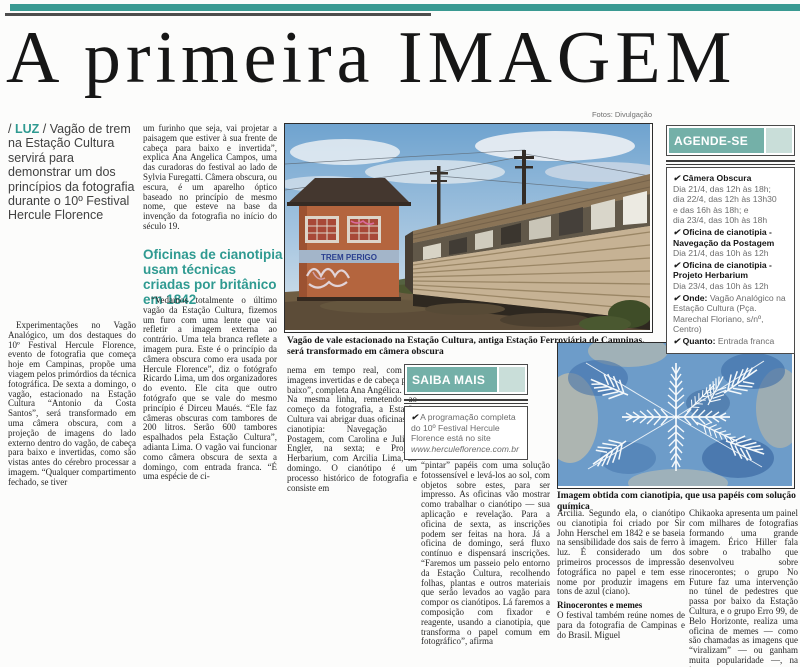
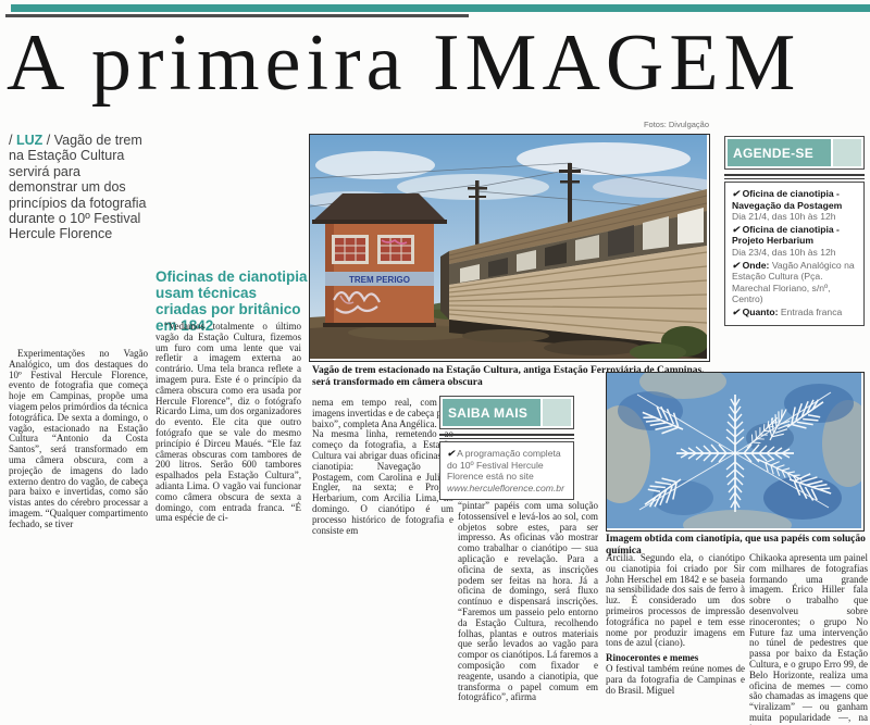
  A primeira IMAGEM
  Fotos: Divulgação
  / LUZ / Vagão de trem na Estação Cultura servirá para demonstrar um dos princípios da fotografia durante o 10º Festival Hercule Florence
  Experimentações no Vagão Analógico, um dos destaques do 10º Festival Hercule Florence, evento de fotografia que começa hoje em Campinas, propõe uma viagem pelos primórdios da técnica fotográfica. De sexta a domingo, o vagão, estacionado na Estação Cultura “Antonio da Costa Santos”, será transformado em uma câmera obscura, com a projeção de imagens do lado externo dentro do vagão, de cabeça para baixo e invertidas, como são vistas antes do cérebro processar a imagem. “Qualquer compartimento fechado, se tiver
- um furinho que seja, vai projetar a paisagem que estiver à sua frente de cabeça para baixo e invertida”, explica Ana Angelica Campos, uma das curadoras do festival ao lado de Sylvia Furegatti. Câmera obscura, ou escura, é um aparelho óptico baseado no princípio de mesmo nome, que esteve na base da invenção da fotografia no início do século 19.
  Oficinas de cianotipia usam técnicas criadas por britânico em 1842
  “Vedamos totalmente o último vagão da Estação Cultura, fizemos um furo com uma lente que vai refletir a imagem externa ao contrário. Uma tela branca reflete a imagem pura. Este é o princípio da câmera obscura como era usada por Hercule Florence”, diz o fotógrafo Ricardo Lima, um dos organizadores do evento. Ele cita que outro fotógrafo que se vale do mesmo princípio é Dirceu Maués. “Ele faz câmeras obscuras com tambores de 200 litros. Serão 600 tambores espalhados pela Estação Cultura”, adianta Lima. O vagão vai funcionar como câmera obscura de sexta a domingo, com entrada franca. “É uma espécie de ci-
  TREM PERIGO
- Vagão de vale estacionado na Estação Cultura, antiga Estação Ferroviária de Campinas, será transformado em câmera obscura
+ Vagão de trem estacionado na Estação Cultura, antiga Estação Ferroviária de Campinas, será transformado em câmera obscura
  nema em tempo real, com imagens invertidas e de cabeça baixo”, completa Ana Angélica.
  Na mesma linha, remetendo ao começo da fotografia, a Esta Cultura vai abrigar duas oficina cianotipia: Navegação Postagem, com Carolina e Jul Engler, na sexta; e Pro Herbarium, com Arcilia Lima, domingo. O cianótipo é um processo histórico de fotografia e consiste em
  SAIBA MAIS
  ✔ A programação completa do 10º Festival Hercule Florence está no site www.herculeflorence.com.br
  “pintar” papéis com uma solução fotossensível e levá-los ao sol, com objetos sobre estes, para ser impresso. As oficinas vão mostrar como trabalhar o cianótipo — sua aplicação e revelação. Para a oficina de sexta, as inscrições podem ser feitas na hora. Já a oficina de domingo, será fluxo contínuo e dispensará inscrições. “Faremos um passeio pelo entorno da Estação Cultura, recolhendo folhas, plantas e outros materiais que serão levados ao vagão para compor os cianótipos. Lá faremos a composição com fixador e reagente, usando a cianotipia, que transforma o papel comum em fotográfico”, afirma
  Imagem obtida com cianotipia, que usa papéis com solução química
  Arcilia. Segundo ela, o cianótipo ou cianotipia foi criado por Sir John Herschel em 1842 e se baseia na sensibilidade dos sais de ferro à luz. É considerado um dos primeiros processos de impressão fotográfica no papel e tem esse nome por produzir imagens em tons de azul (ciano).
  Rinocerontes e memes
  O festival também reúne nomes de para da fotografia de Campinas e do Brasil. Miguel
  Chikaoka apresenta um painel com milhares de fotografias formando uma grande imagem. Érico Hiller fala sobre o trabalho que desenvolveu sobre rinocerontes; o grupo No Future faz uma intervenção no túnel de pedestres que passa por baixo da Estação Cultura, e o grupo Erro 99, de Belo Horizonte, realiza uma oficina de memes — como são chamadas as imagens que “viralizam” — ou ganham muita popularidade —, na
  AGENDE-SE
- ✔ Câmera Obscura
- Dia 21/4, das 12h às 18h;
- dia 22/4, das 12h às 13h30
- e das 16h às 18h; e
- dia 23/4, das 10h às 18h
  ✔ Oficina de cianotipia - Navegação da Postagem
  Dia 21/4, das 10h às 12h
  ✔ Oficina de cianotipia - Projeto Herbarium
  Dia 23/4, das 10h às 12h
  ✔ Onde: Vagão Analógico na Estação Cultura (Pça. Marechal Floriano, s/nº, Centro)
  ✔ Quanto: Entrada franca
